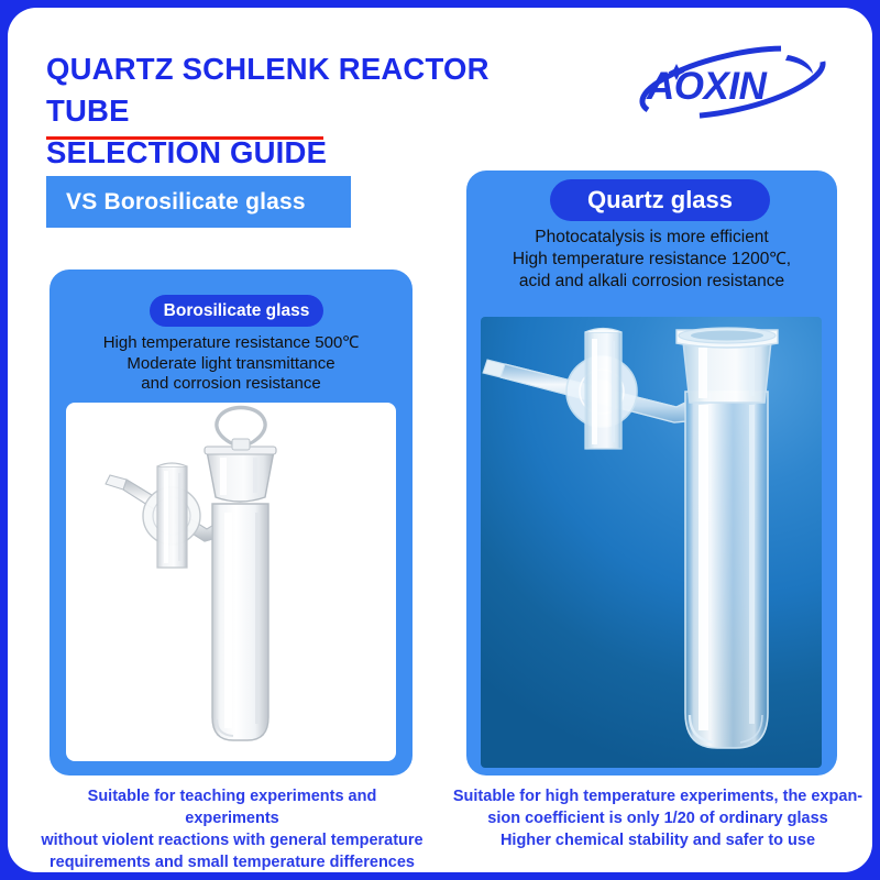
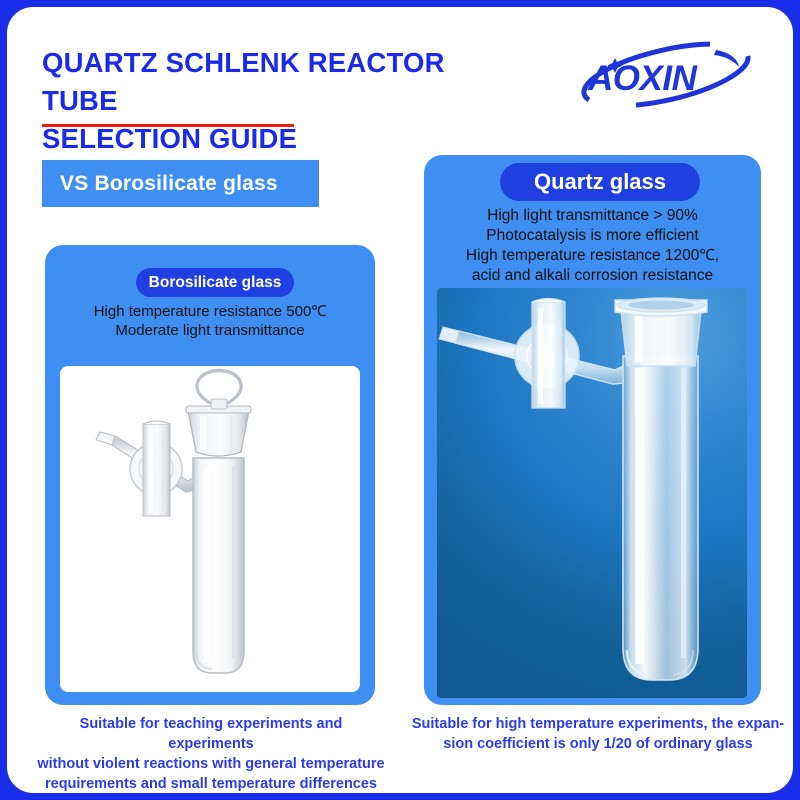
  QUARTZ SCHLENK REACTOR TUBE
  SELECTION GUIDE
  AOXIN
  VS Borosilicate glass
  Borosilicate glass
  High temperature resistance 500℃
  Moderate light transmittance
- and corrosion resistance
  Suitable for teaching experiments and experiments
  without violent reactions with general temperature
  requirements and small temperature differences
  Quartz glass
+ High light transmittance > 90%
  Photocatalysis is more efficient
  High temperature resistance 1200℃,
  acid and alkali corrosion resistance
  Suitable for high temperature experiments, the expan-
  sion coefficient is only 1/20 of ordinary glass
- Higher chemical stability and safer to use
